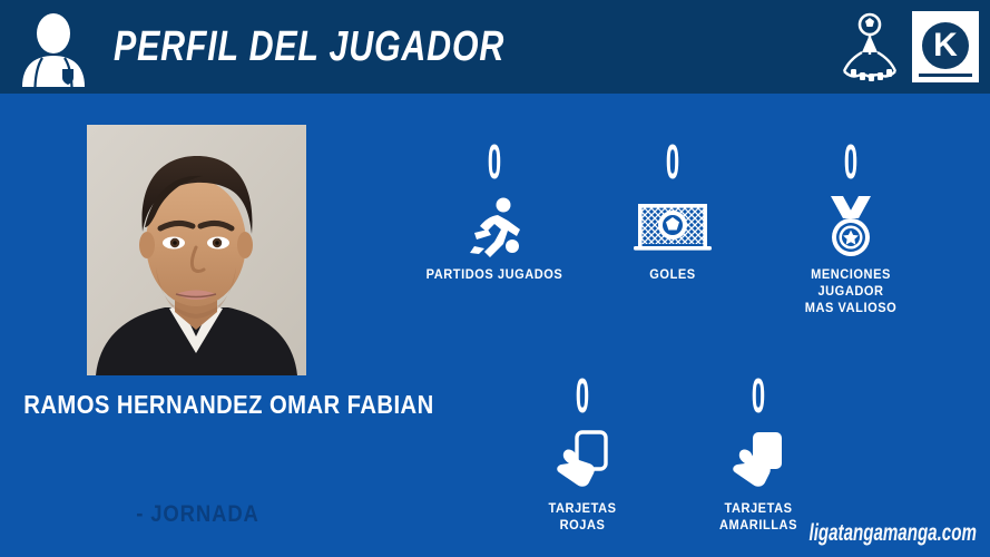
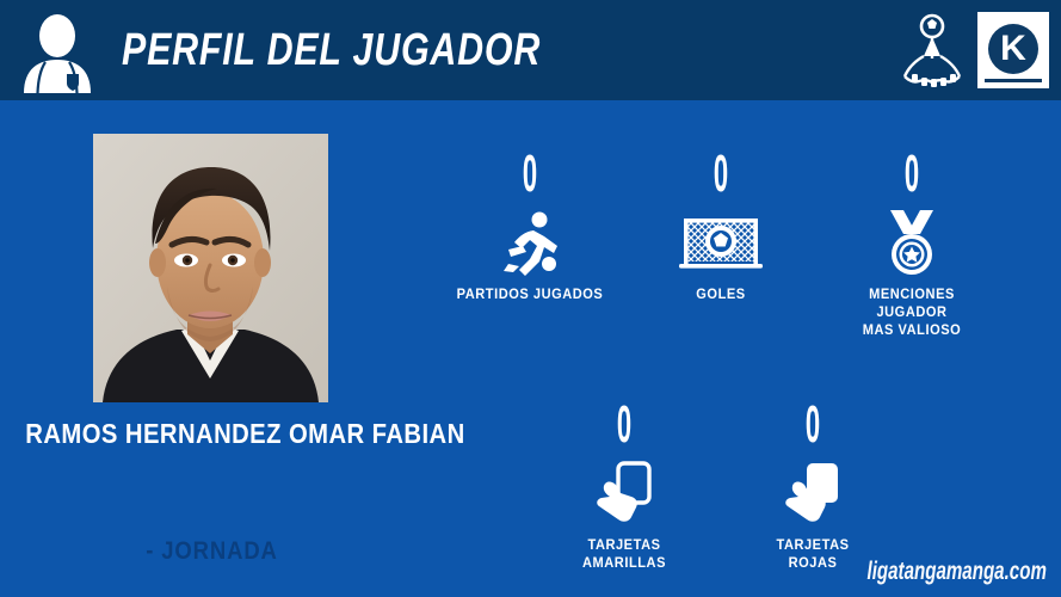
  PERFIL DEL JUGADOR
  K
  RAMOS HERNANDEZ OMAR FABIAN
  - JORNADA
  0
  PARTIDOS JUGADOS
  0
  GOLES
  0
  MENCIONES
  JUGADOR
  MAS VALIOSO
  0
  TARJETAS
- ROJAS
+ AMARILLAS
  0
  TARJETAS
- AMARILLAS
+ ROJAS
  ligatangamanga.com
